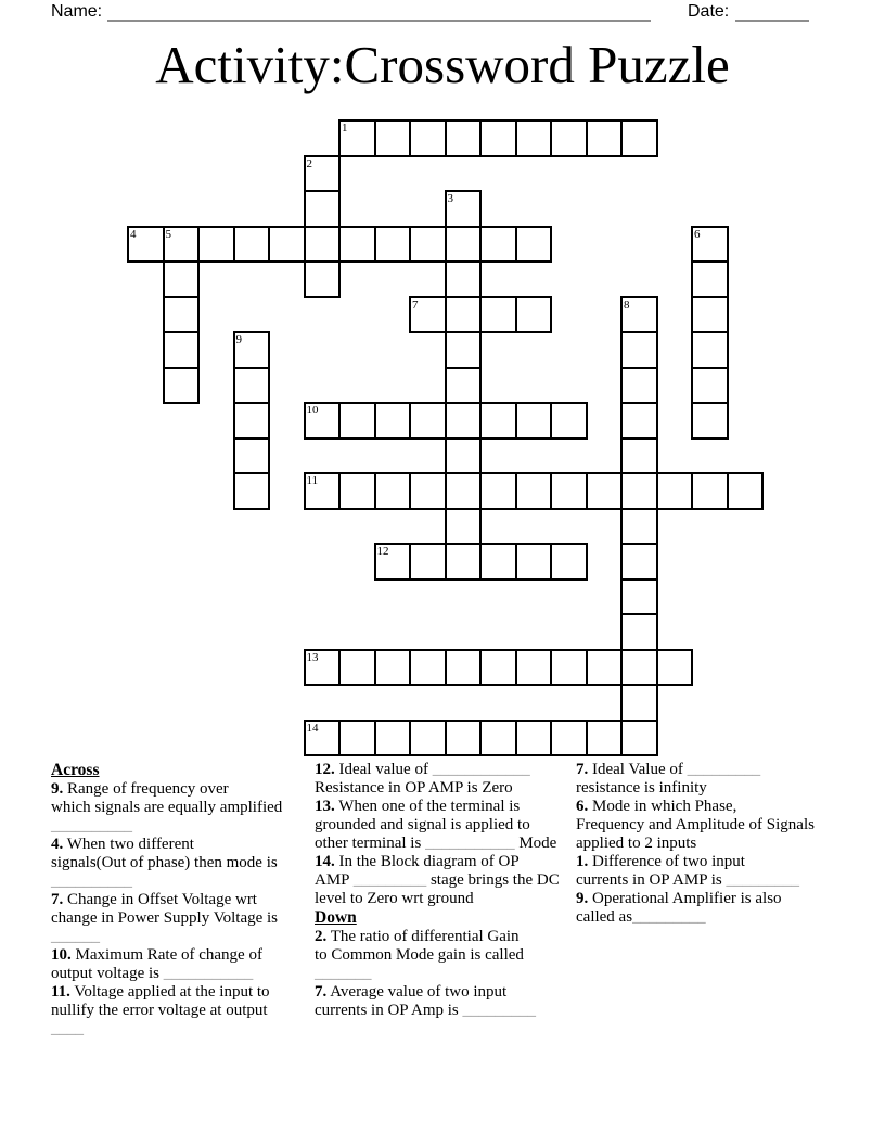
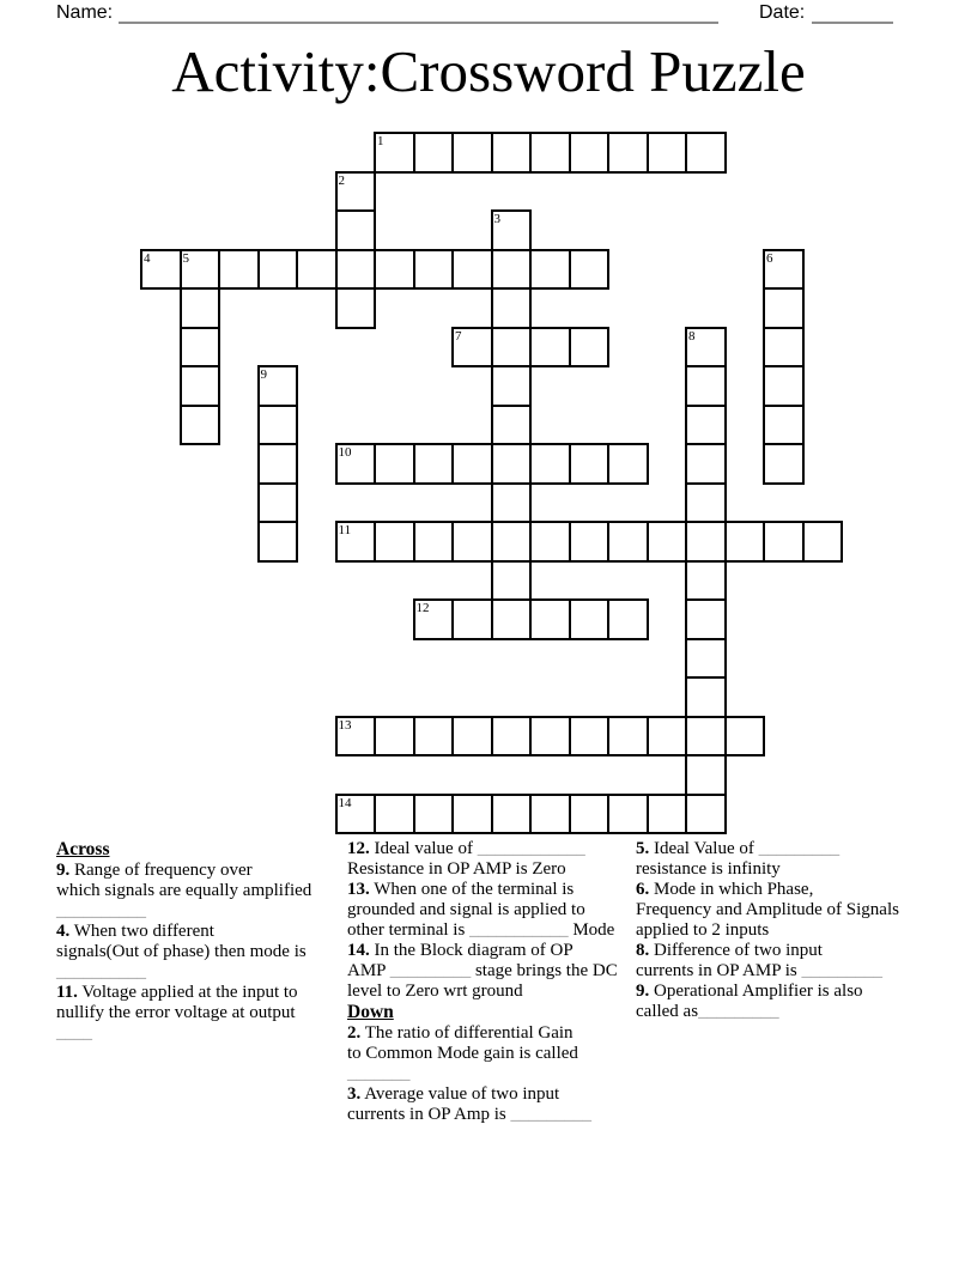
  Name:
  Date:
  Activity:Crossword Puzzle
  1
  2
  3
  4
  5
  6
  7
  8
  9
  10
  11
  12
  13
  14
  Across
  9. Range of frequency over
  which signals are equally amplified
  __________
  4. When two different
  signals(Out of phase) then mode is
  __________
- 7. Change in Offset Voltage wrt
- change in Power Supply Voltage is
- ______
- 10. Maximum Rate of change of
- output voltage is ___________
  11. Voltage applied at the input to
  nullify the error voltage at output
  ____
  12. Ideal value of ____________
  Resistance in OP AMP is Zero
  13. When one of the terminal is
  grounded and signal is applied to
  other terminal is ___________ Mode
  14. In the Block diagram of OP
  AMP _________ stage brings the DC
  level to Zero wrt ground
  Down
  2. The ratio of differential Gain
  to Common Mode gain is called
  _______
- 7. Average value of two input
+ 3. Average value of two input
  currents in OP Amp is _________
- 7. Ideal Value of _________
+ 5. Ideal Value of _________
  resistance is infinity
  6. Mode in which Phase,
  Frequency and Amplitude of Signals
  applied to 2 inputs
- 1. Difference of two input
+ 8. Difference of two input
  currents in OP AMP is _________
  9. Operational Amplifier is also
  called as_________
